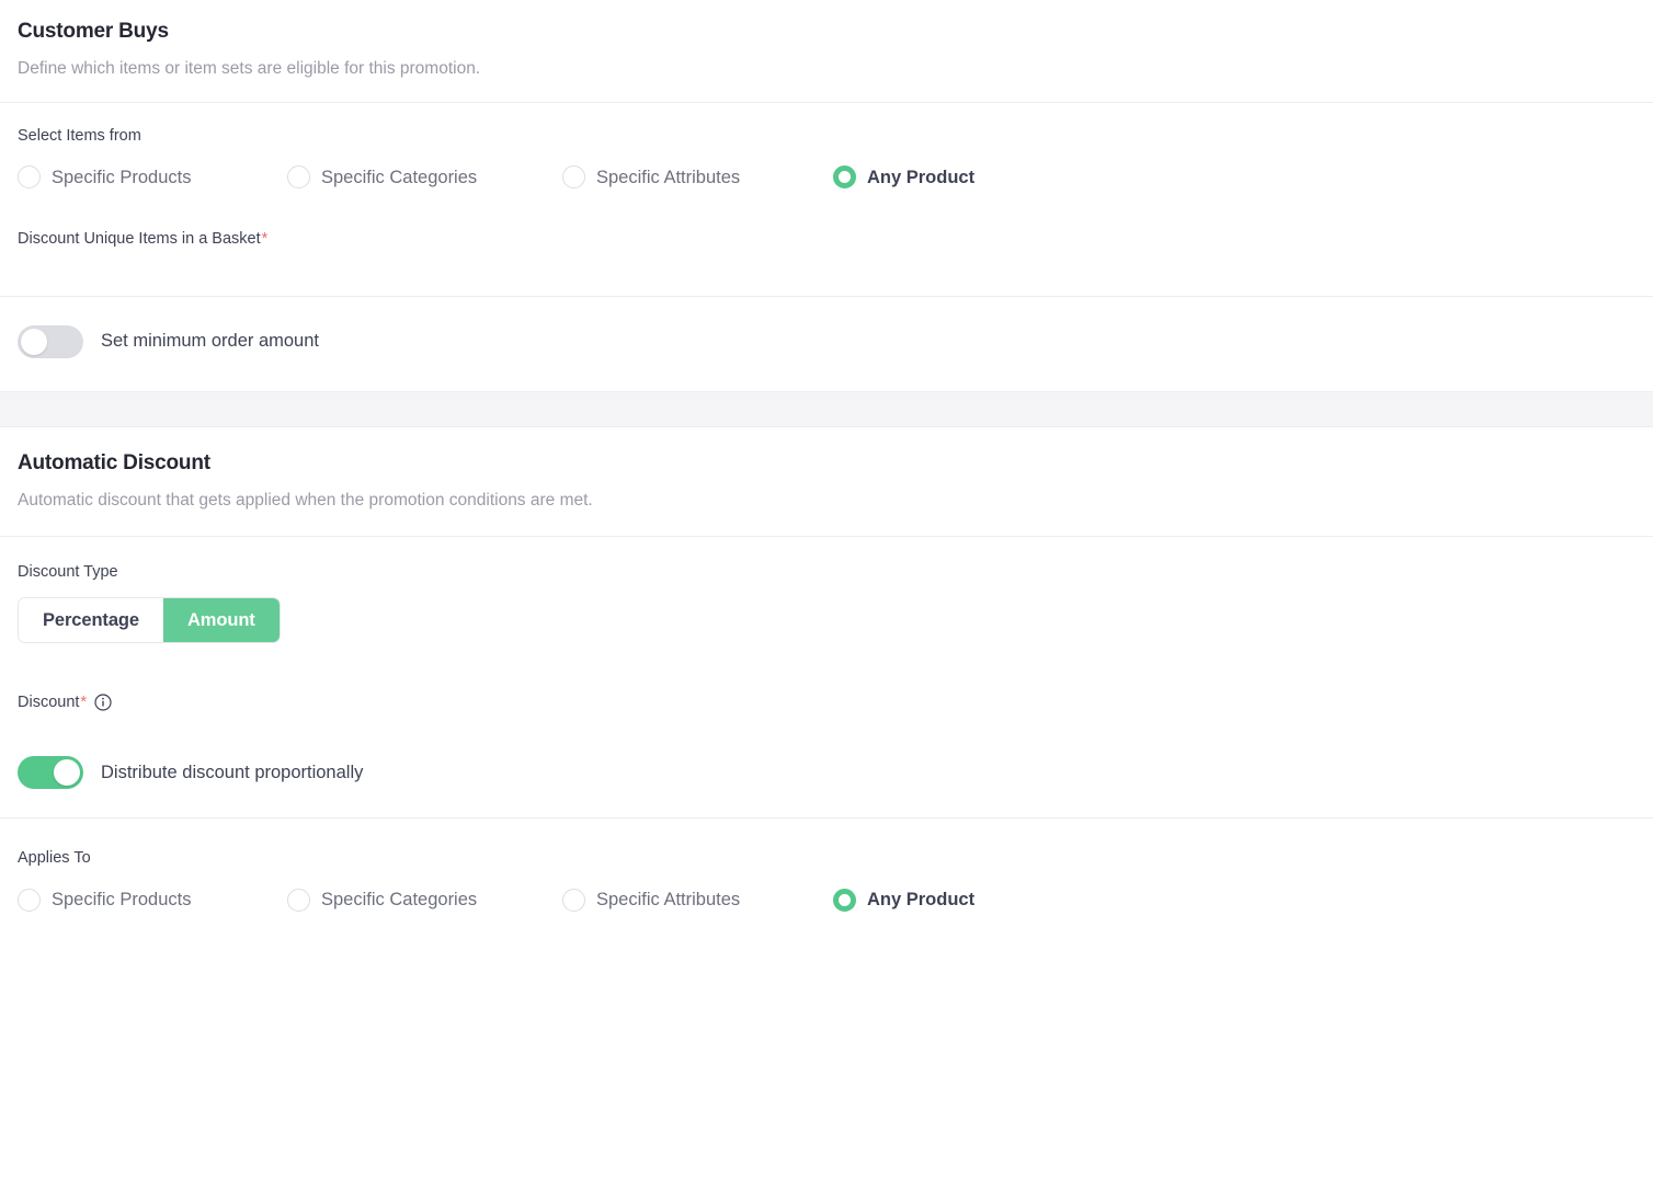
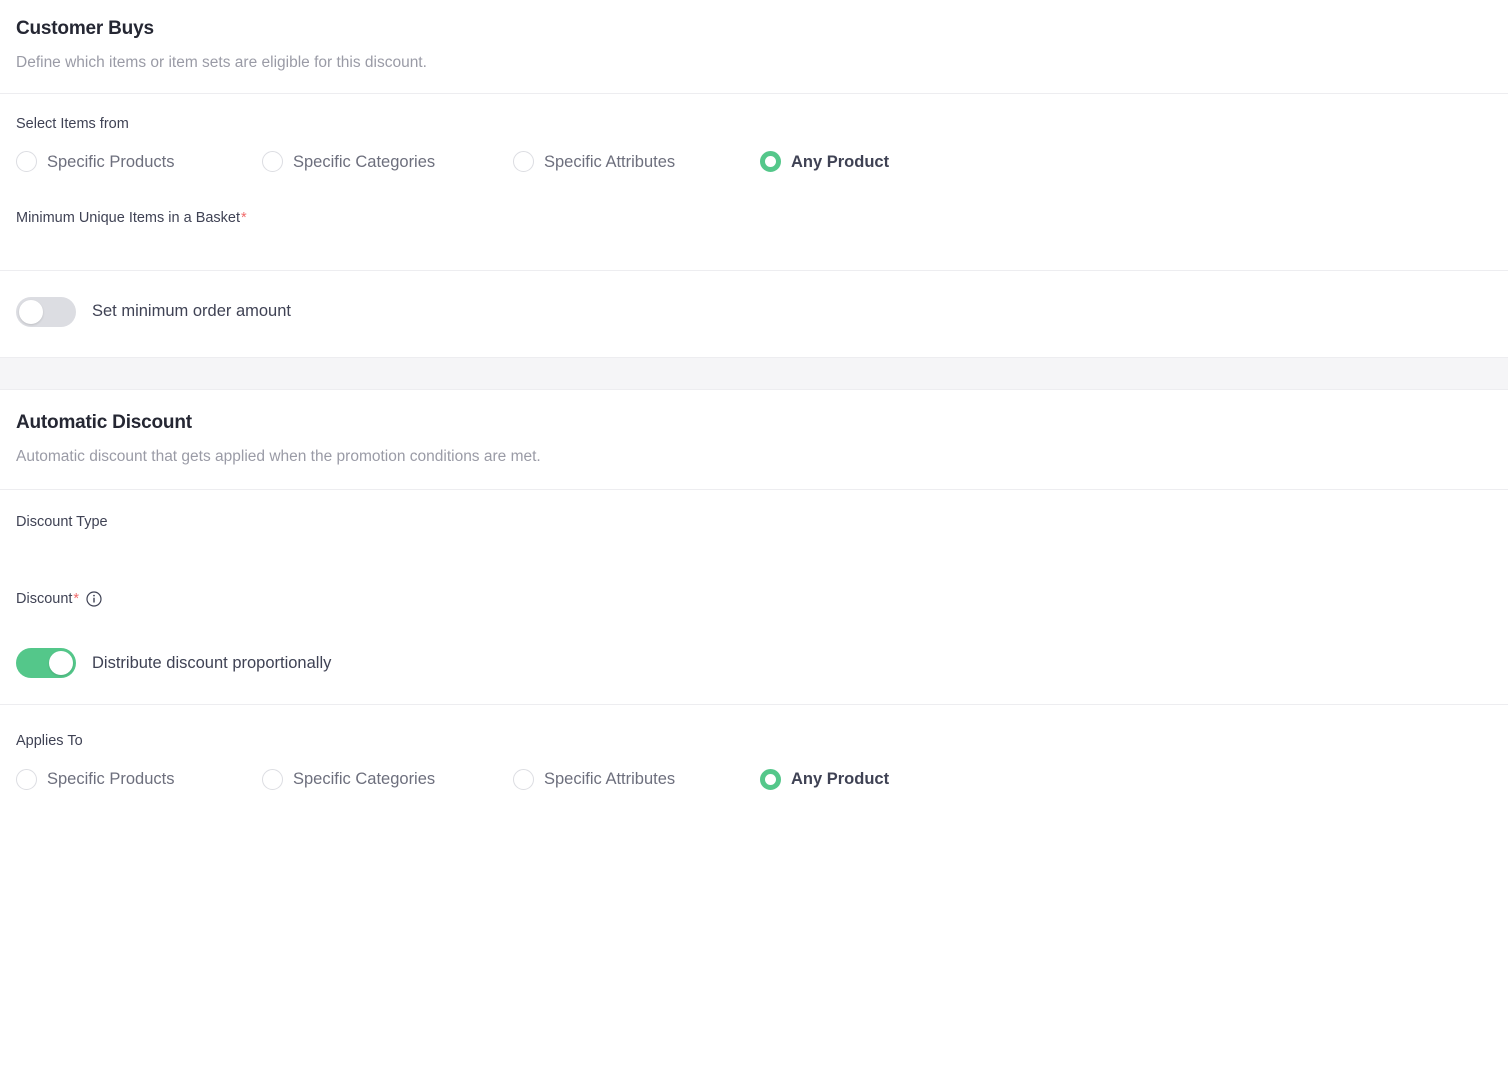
  Customer Buys
- Define which items or item sets are eligible for this promotion.
+ Define which items or item sets are eligible for this discount.
  Select Items from
  Specific Products
  Specific Categories
  Specific Attributes
  Any Product
- Discount Unique Items in a Basket*
+ Minimum Unique Items in a Basket*
  Set minimum order amount
  Automatic Discount
  Automatic discount that gets applied when the promotion conditions are met.
  Discount Type
- Percentage
- Amount
  Discount*
  Distribute discount proportionally
  Applies To
  Specific Products
  Specific Categories
  Specific Attributes
  Any Product
